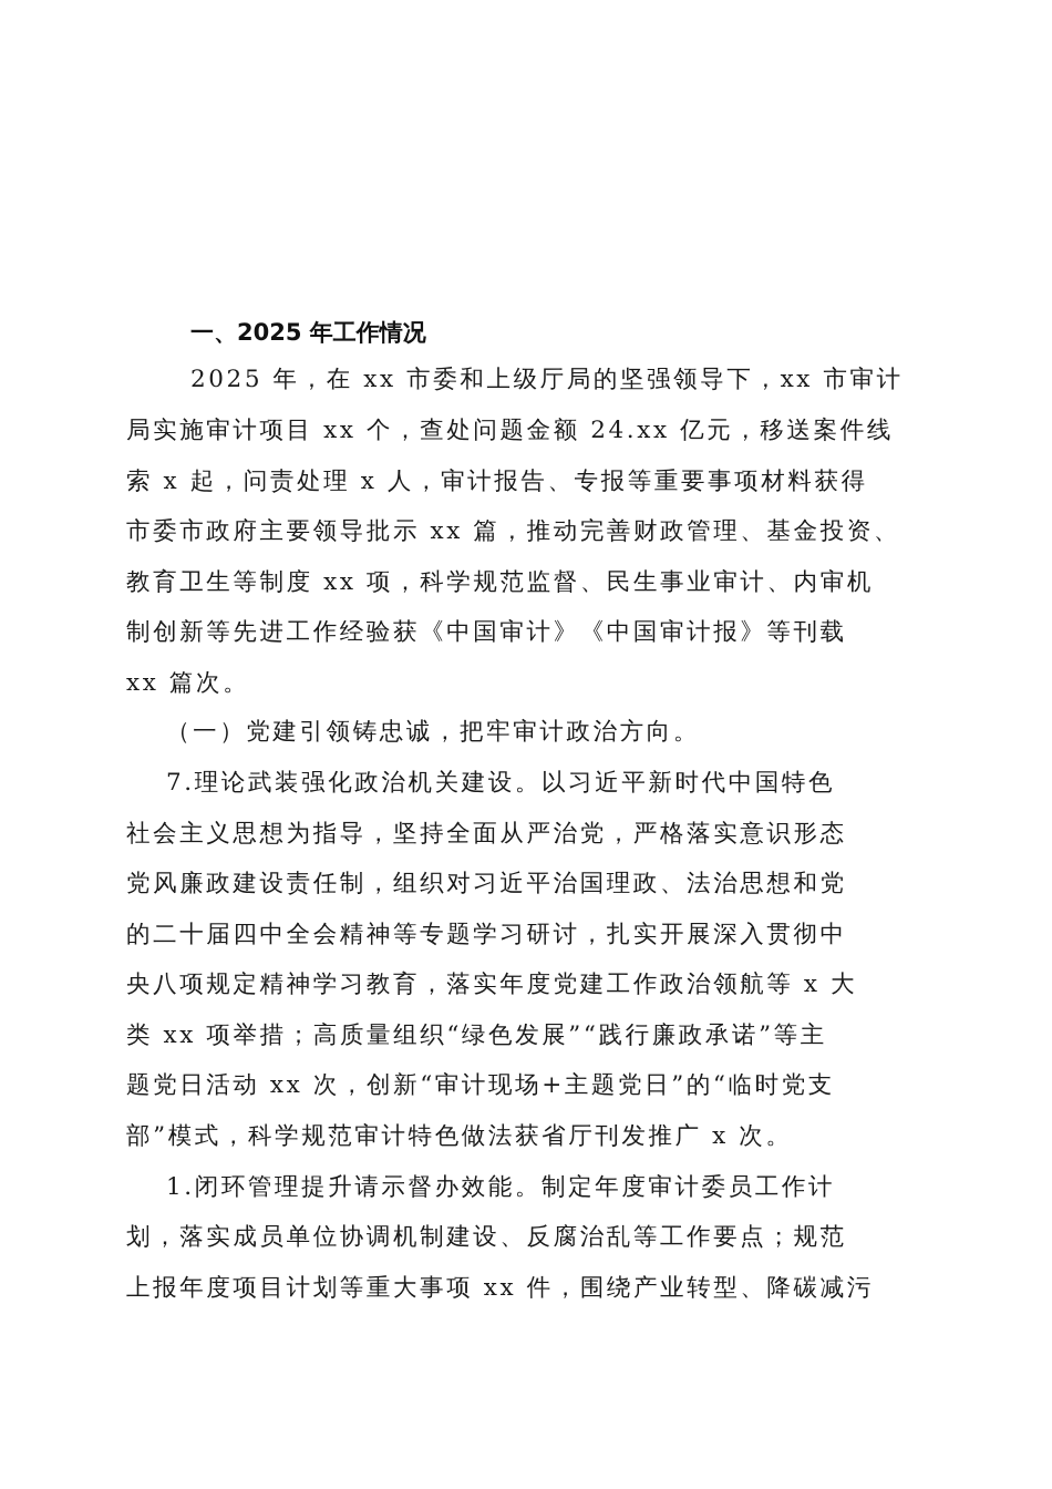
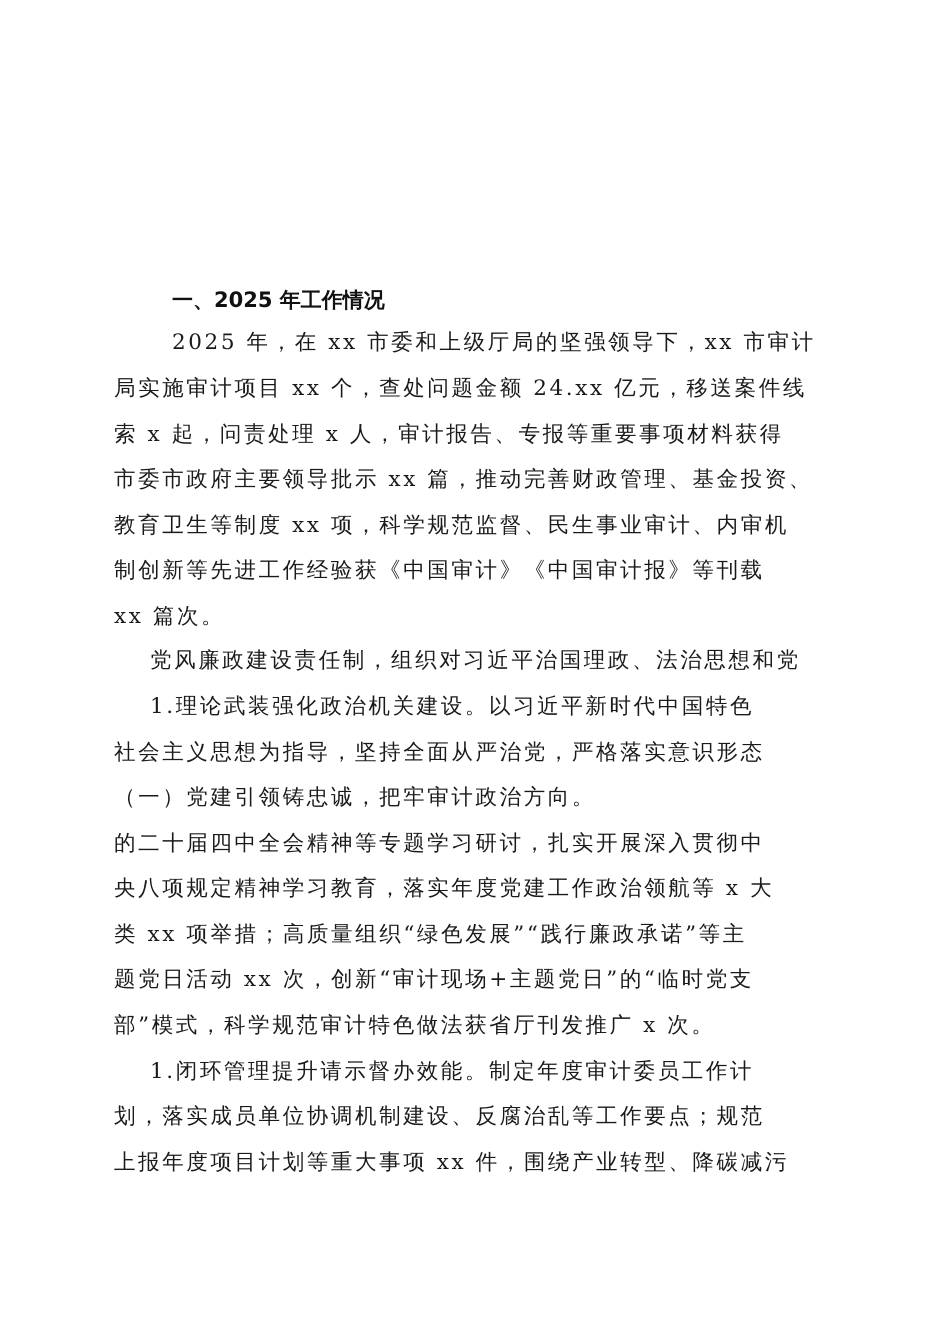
  一、2025 年工作情况
  2025 年，在 xx 市委和上级厅局的坚强领导下，xx 市审计
  局实施审计项目 xx 个，查处问题金额 24.xx 亿元，移送案件线
  索 x 起，问责处理 x 人，审计报告、专报等重要事项材料获得
  市委市政府主要领导批示 xx 篇，推动完善财政管理、基金投资、
  教育卫生等制度 xx 项，科学规范监督、民生事业审计、内审机
  制创新等先进工作经验获《中国审计》《中国审计报》等刊载
  xx 篇次。
- （一）党建引领铸忠诚，把牢审计政治方向。
+ 党风廉政建设责任制，组织对习近平治国理政、法治思想和党
- 7.理论武装强化政治机关建设。以习近平新时代中国特色
+ 1.理论武装强化政治机关建设。以习近平新时代中国特色
  社会主义思想为指导，坚持全面从严治党，严格落实意识形态
- 党风廉政建设责任制，组织对习近平治国理政、法治思想和党
+ （一）党建引领铸忠诚，把牢审计政治方向。
  的二十届四中全会精神等专题学习研讨，扎实开展深入贯彻中
  央八项规定精神学习教育，落实年度党建工作政治领航等 x 大
  类 xx 项举措；高质量组织“绿色发展”“践行廉政承诺”等主
  题党日活动 xx 次，创新“审计现场+主题党日”的“临时党支
  部”模式，科学规范审计特色做法获省厅刊发推广 x 次。
  1.闭环管理提升请示督办效能。制定年度审计委员工作计
  划，落实成员单位协调机制建设、反腐治乱等工作要点；规范
  上报年度项目计划等重大事项 xx 件，围绕产业转型、降碳减污
